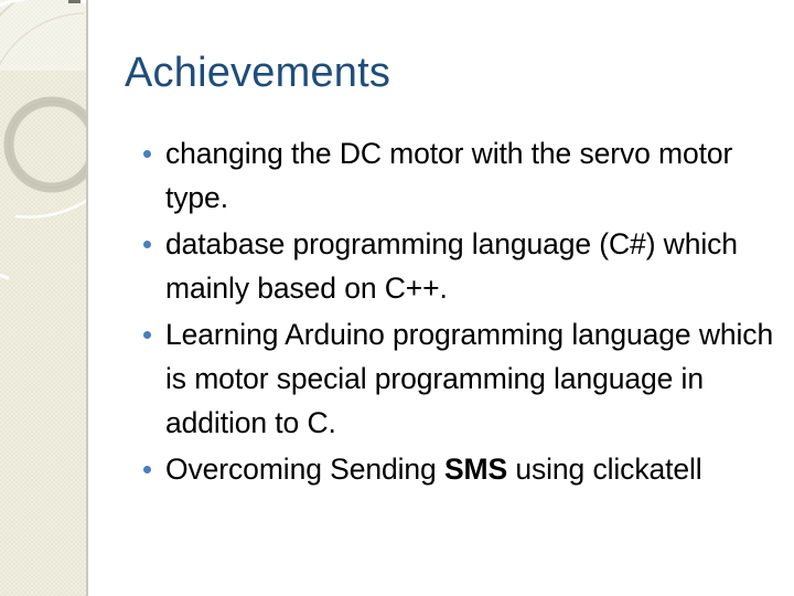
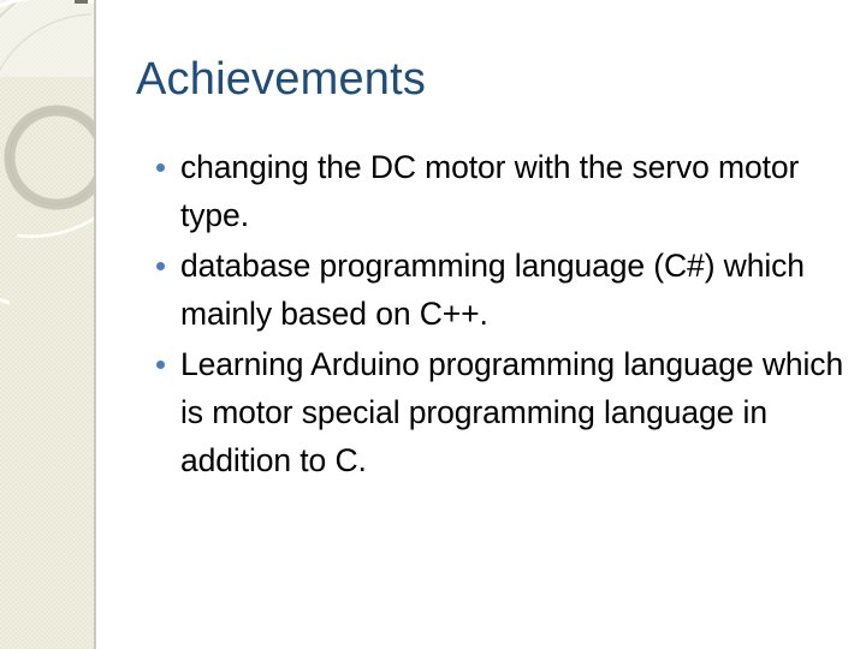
  Achievements
  changing the DC motor with the servo motor type.
  database programming language (C#) which mainly based on C++.
  Learning Arduino programming language which is motor special programming language in addition to C.
- Overcoming Sending SMS using clickatell
